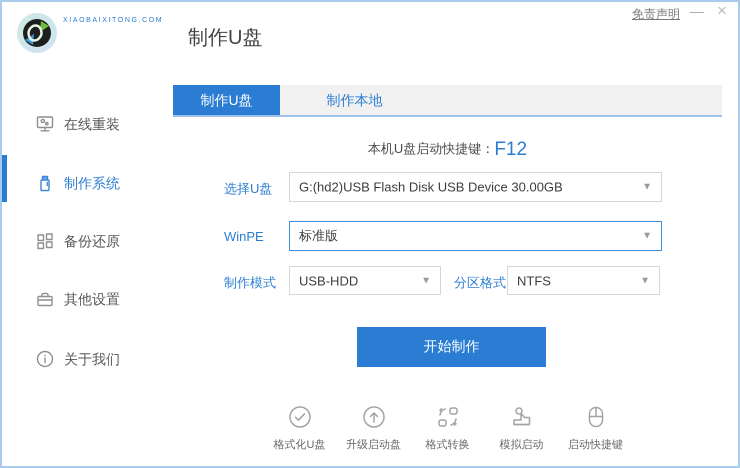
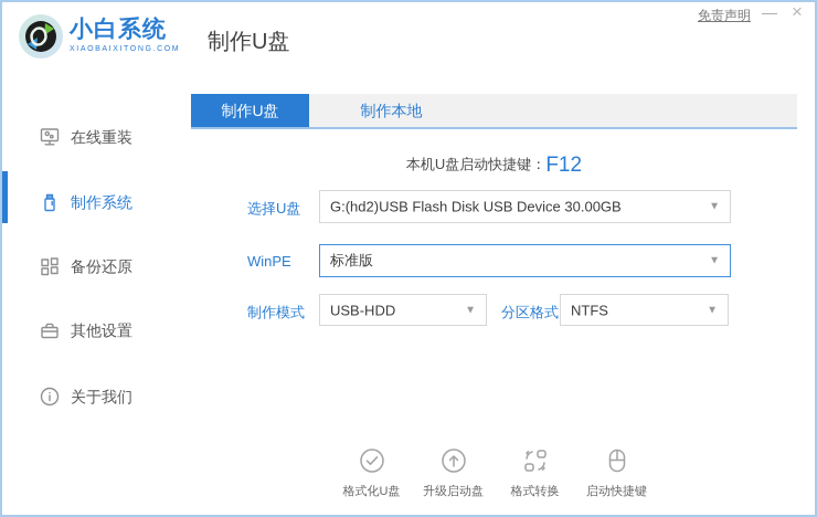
  免责声明
  —
  ×
+ 小白系统
  制作U盘
  在线重装
  制作系统
  备份还原
  其他设置
  关于我们
  制作U盘 制作本地
  本机U盘启动快捷键：F12
  选择U盘
  G:(hd2)USB Flash Disk USB Device 30.00GB
  ▼
  WinPE
  标准版
  ▼
  制作模式
  USB-HDD
  ▼
  分区格式
  NTFS
  ▼
- 开始制作
  格式化U盘
  升级启动盘
  格式转换
- 模拟启动
  启动快捷键
